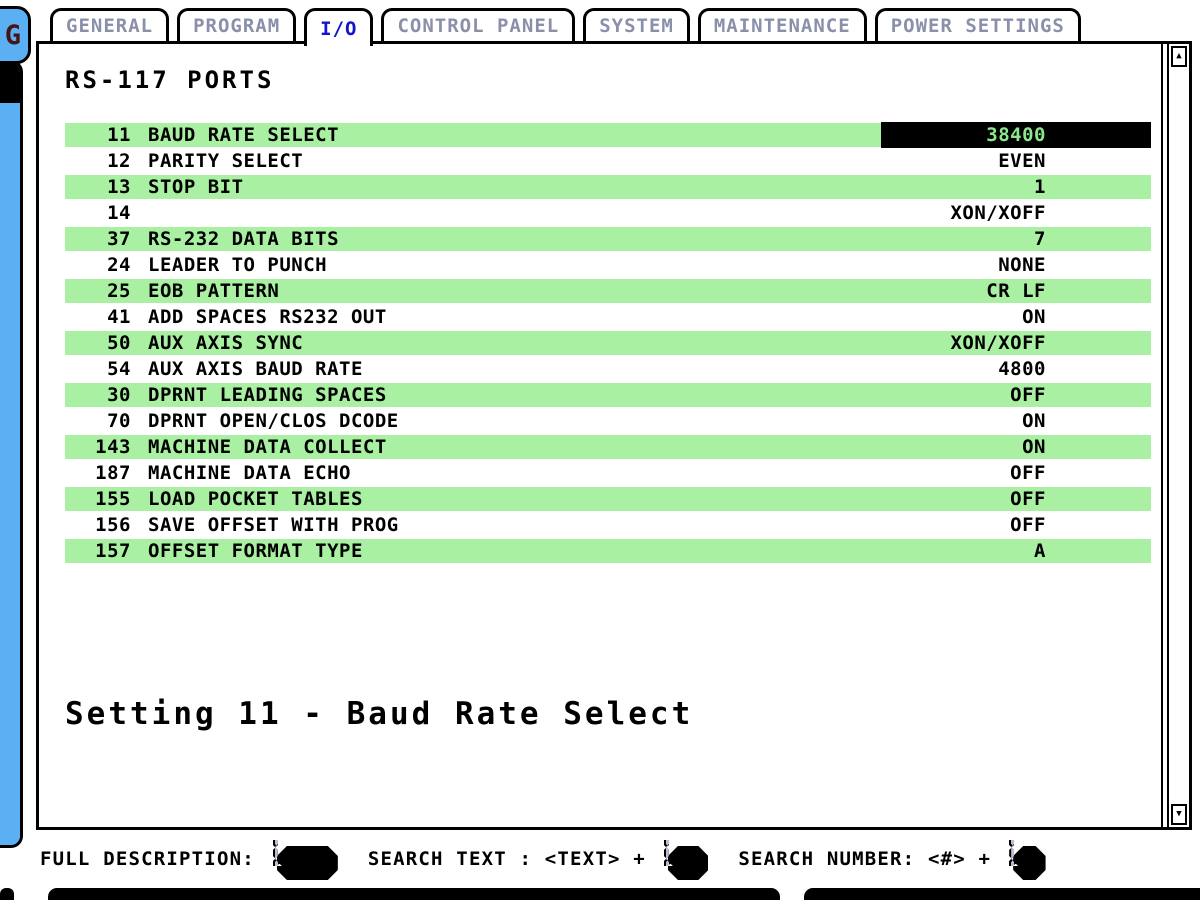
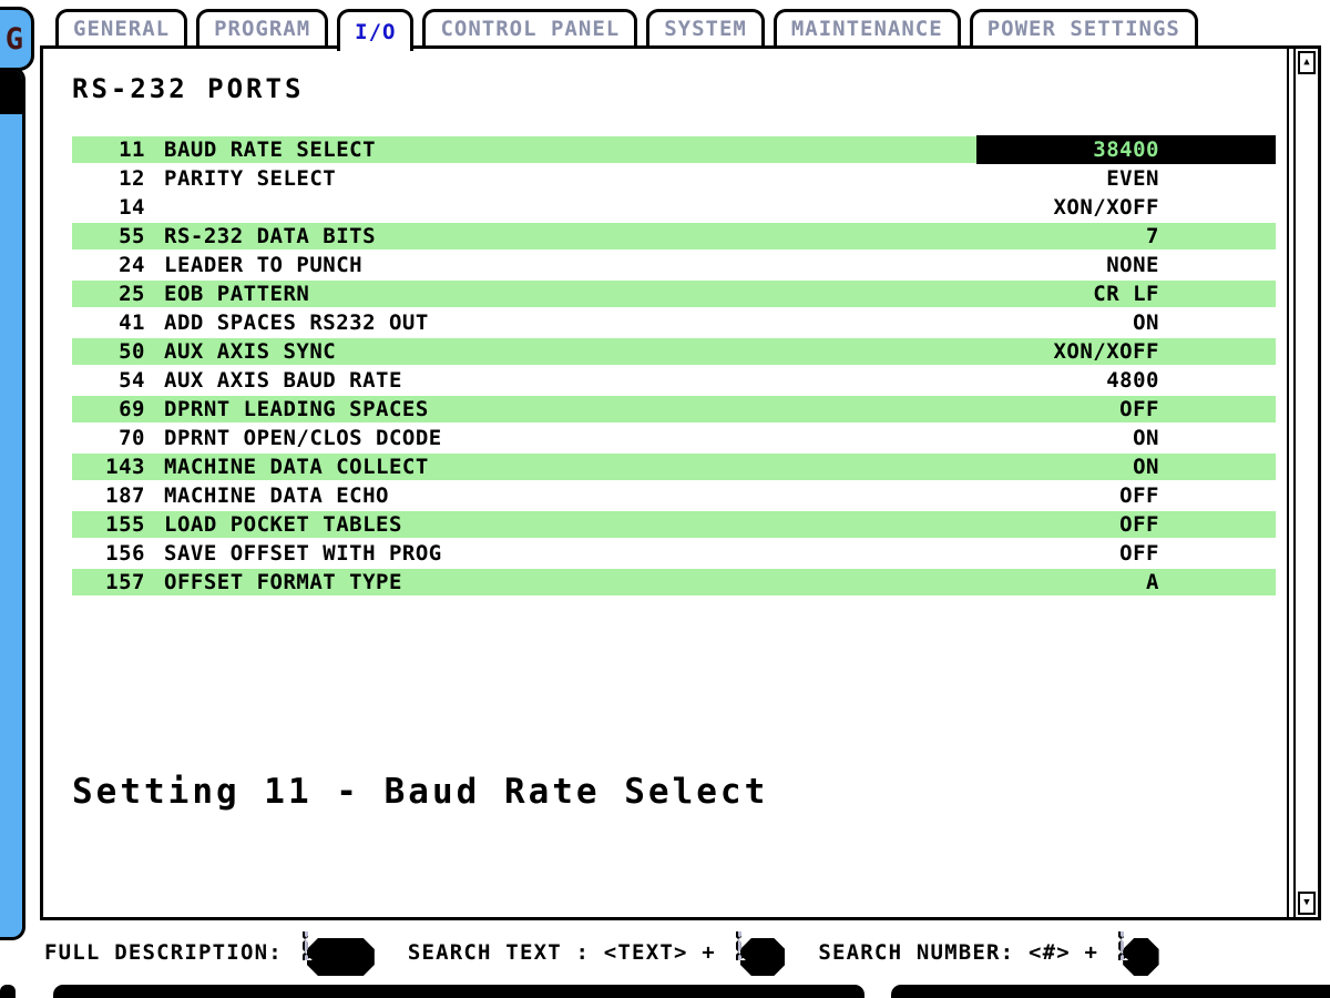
  G
  GENERAL
  PROGRAM
  I/O
  CONTROL PANEL
  SYSTEM
  MAINTENANCE
  POWER SETTINGS
- RS-117 PORTS
+ RS-232 PORTS
  11
  BAUD RATE SELECT
  38400
  12
  PARITY SELECT
  EVEN
- 13
- STOP BIT
- 1
  14
  XON/XOFF
- 37
+ 55
  RS-232 DATA BITS
  7
  24
  LEADER TO PUNCH
  NONE
  25
  EOB PATTERN
  CR LF
  41
  ADD SPACES RS232 OUT
  ON
  50
  AUX AXIS SYNC
  XON/XOFF
  54
  AUX AXIS BAUD RATE
  4800
- 30
+ 69
  DPRNT LEADING SPACES
  OFF
  70
  DPRNT OPEN/CLOS DCODE
  ON
  143
  MACHINE DATA COLLECT
  ON
  187
  MACHINE DATA ECHO
  OFF
  155
  LOAD POCKET TABLES
  OFF
  156
  SAVE OFFSET WITH PROG
  OFF
  157
  OFFSET FORMAT TYPE
  A
  Setting 11 - Baud Rate Select
  ▲
  ▼
  FULL DESCRIPTION:
  SEARCH TEXT : <TEXT> +
  SEARCH NUMBER: <#> +
